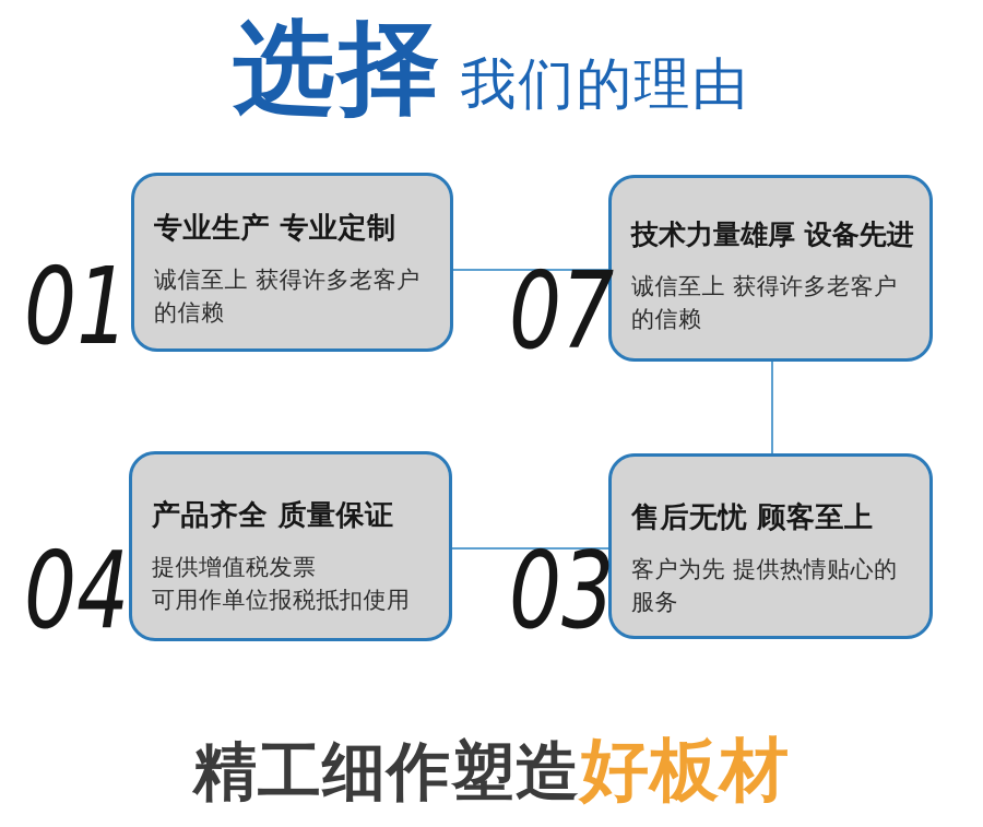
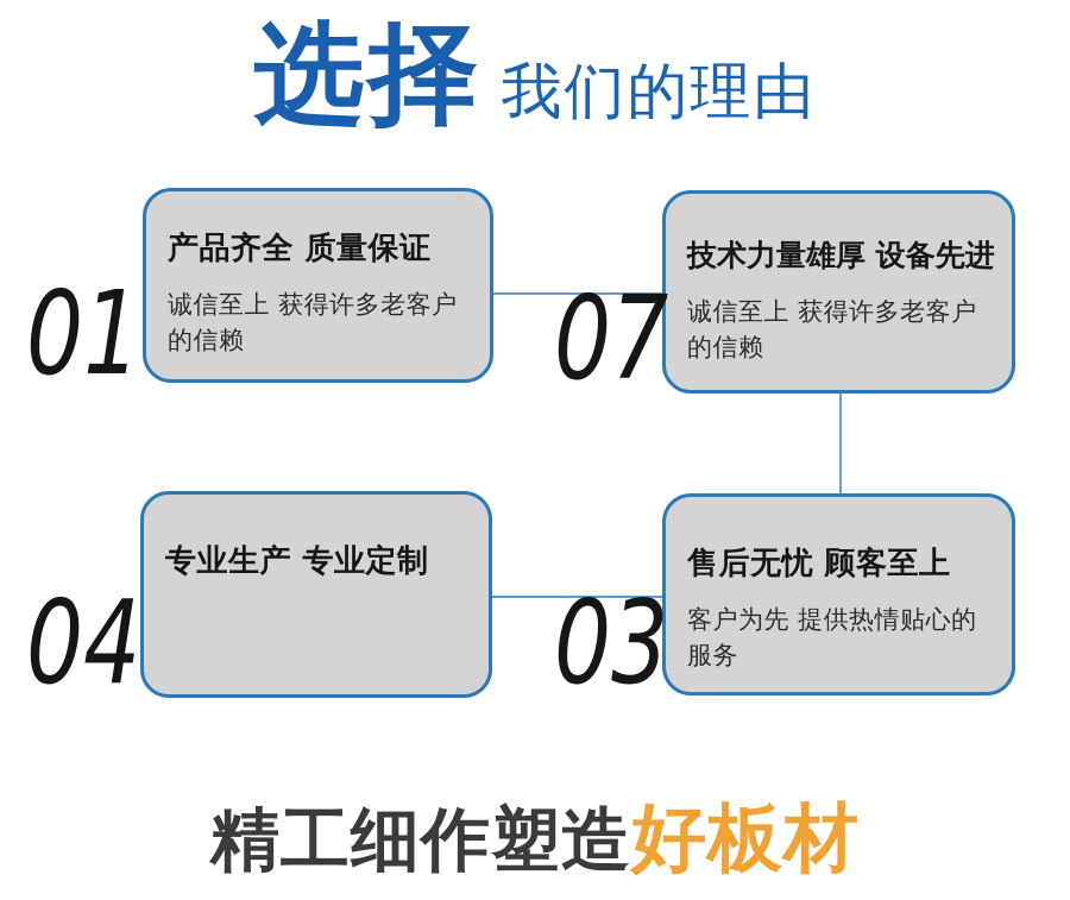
  选择 我们的理由
- 专业生产 专业定制
+ 产品齐全 质量保证
  诚信至上 获得许多老客户
  的信赖
  01
  技术力量雄厚 设备先进
  诚信至上 获得许多老客户
  的信赖
  07
  售后无忧 顾客至上
  客户为先 提供热情贴心的
  服务
  03
- 产品齐全 质量保证
+ 专业生产 专业定制
- 提供增值税发票
- 可用作单位报税抵扣使用
  04
  精工细作塑造好板材
